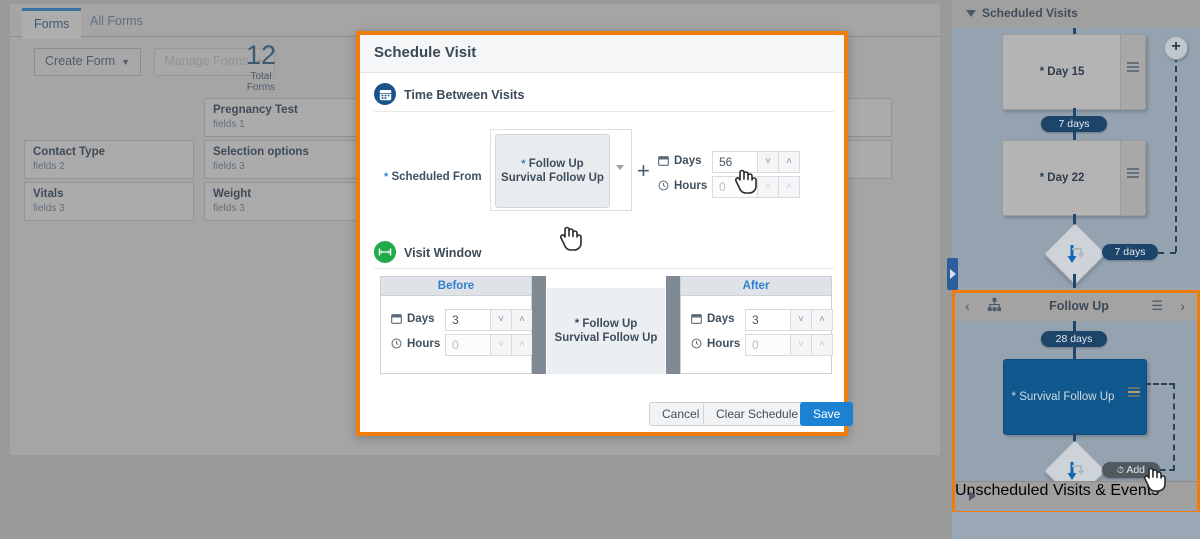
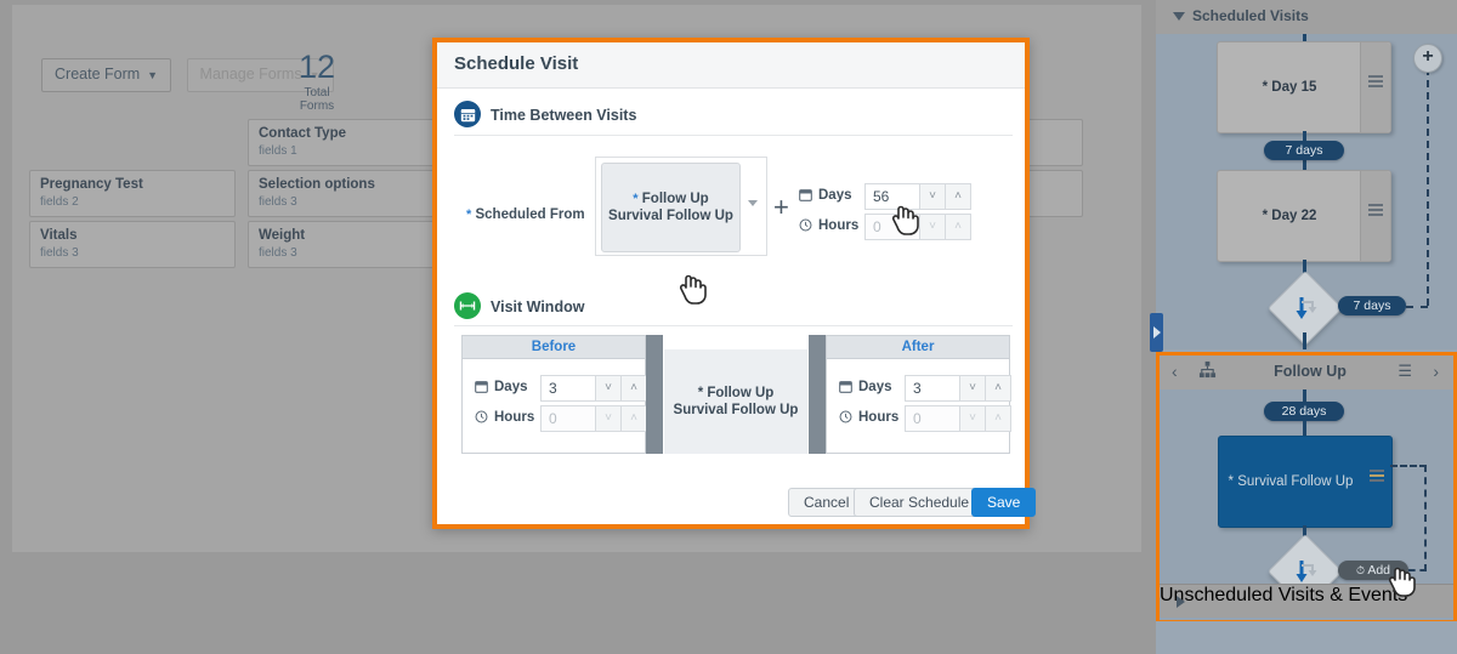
- Forms
- All Forms
  Create Form ▼ Manage Forms ▼
  12
  Total Forms
- Pregnancy Test
+ Contact Type
  fields 1
- Contact Type
+ Pregnancy Test
  fields 2
  Selection options
  fields 3
  Vitals
  fields 3
  Weight
  fields 3
  Scheduled Visits
  * Day 15
  7 days
  * Day 22
  7 days
  +
  ‹
  Follow Up
  ☰
  ›
  28 days
  * Survival Follow Up
  ⏱ Add
  Unscheduled Visits & Event
  Schedule Visit
  Time Between Visits
  * Scheduled From
  * Follow Up
  Survival Follow Up
  +
  Days
  56
  ˅
  ˄
  Hours
  0
  ˅
  ˄
  Visit Window
  Before
  Days
  3
  ˅
  ˄
  Hours
  0
  ˅
  ˄
  * Follow Up
  Survival Follow Up
  After
  Days
  3
  ˅
  ˄
  Hours
  0
  ˅
  ˄
  Cancel
  Clear Schedule
  Save
